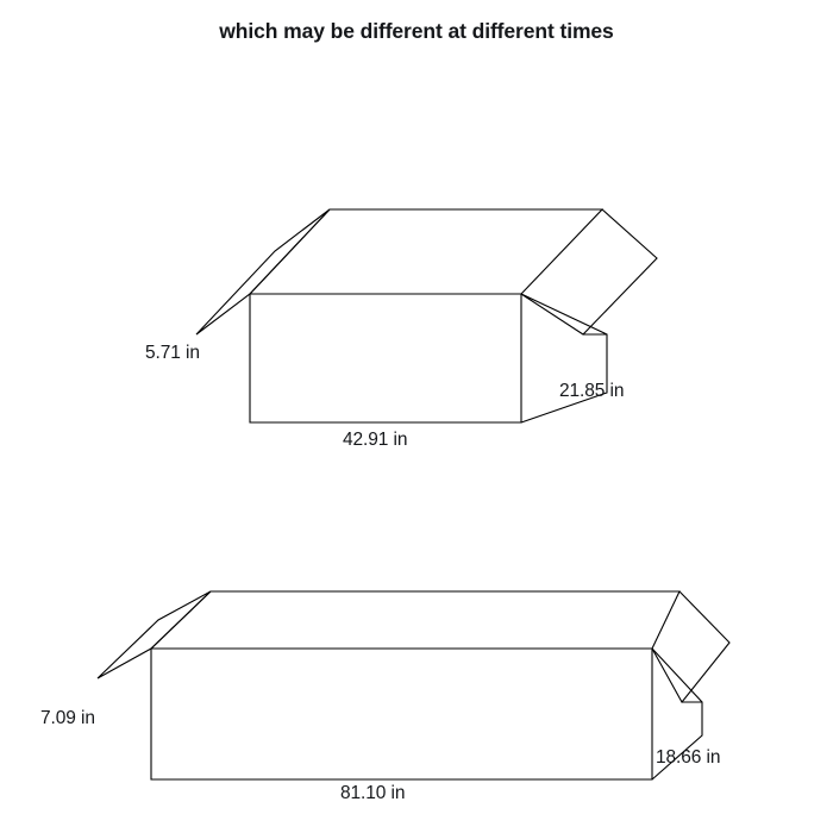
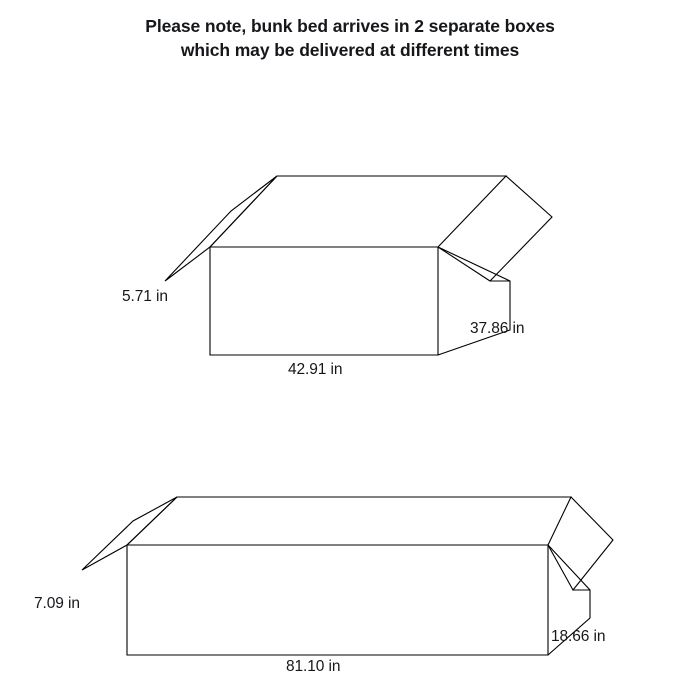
+ Please note, bunk bed arrives in 2 separate boxes
- which may be different at different times
+ which may be delivered at different times
  5.71 in
  42.91 in
- 21.85 in
+ 37.86 in
  7.09 in
  81.10 in
  18.66 in
